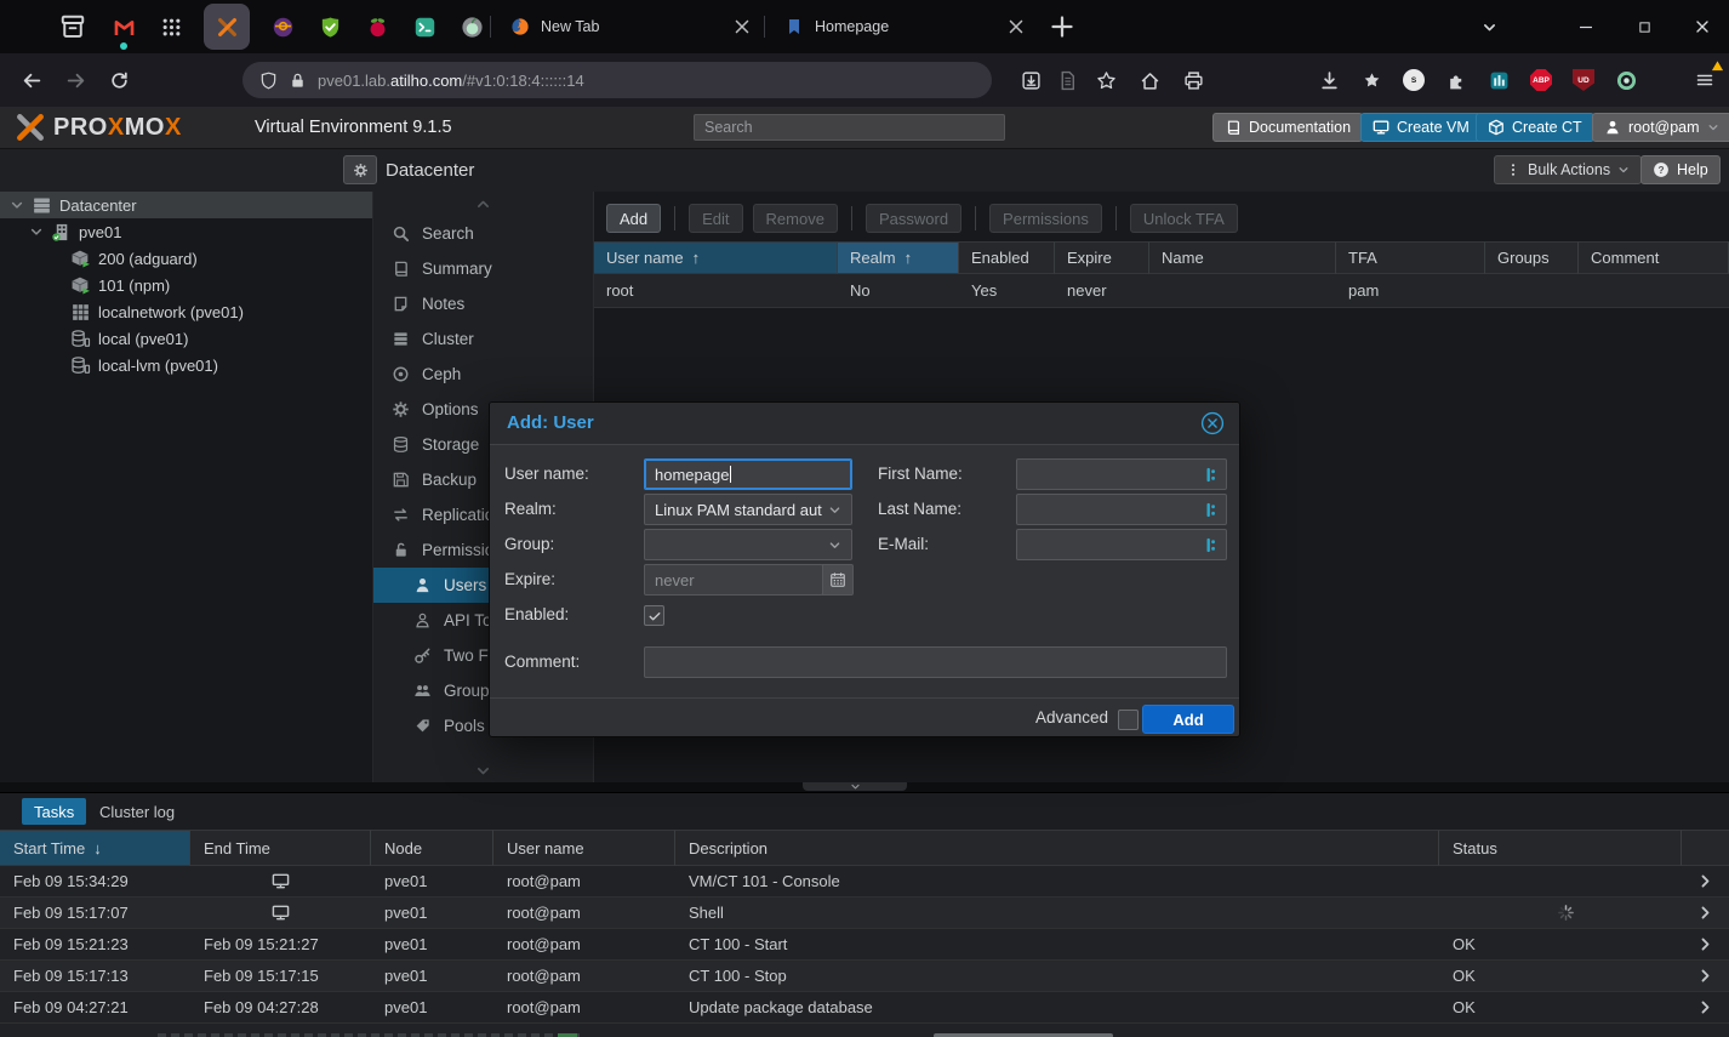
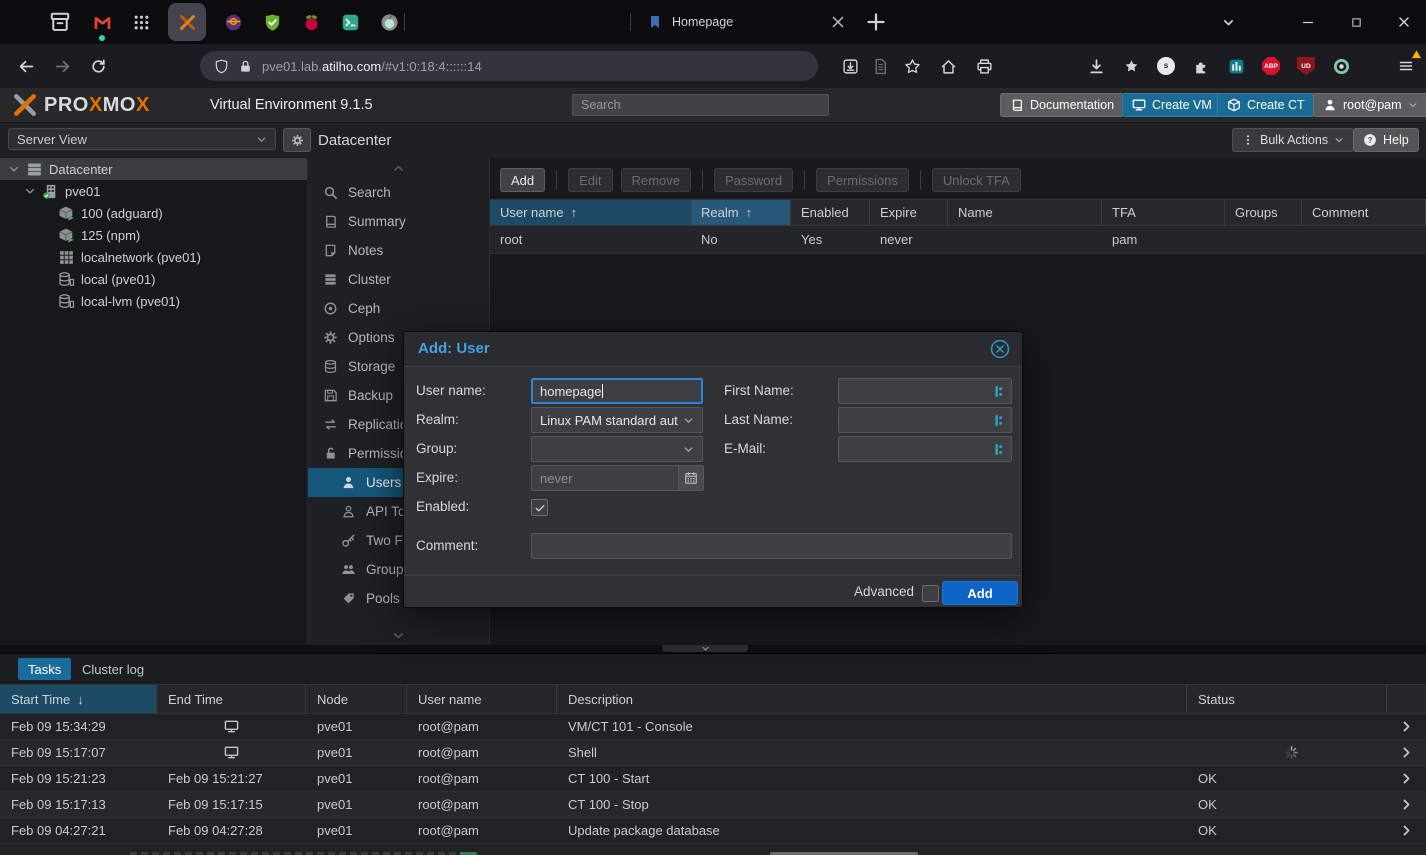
- New Tab
  Homepage
  pve01.lab.atilho.com/#v1:0:18:4::::::14
  PROXMOX
  Virtual Environment 9.1.5
  Search
  Documentation
  Create VM
  Create CT
  root@pam
+ Server View
  Datacenter
  Bulk Actions
  ?
  Help
  Datacenter
  pve01
- 200 (adguard)
+ 100 (adguard)
- 101 (npm)
+ 125 (npm)
  localnetwork (pve01)
  local (pve01)
  local-lvm (pve01)
  Search
  Summary
  Notes
  Cluster
  Ceph
  Options
  Storage
  Backup
  Replicati
  Permissi
  Users
  Group
  Pools
  Add
  Edit
  Remove
  Password
  Permissions
  Unlock TFA
  User name
  ↑
  Realm
  ↑
  Enabled
  Expire
  Name
  TFA
  Groups
  Comment
  root
  No
  Yes
  never
  pam
  Tasks
  Cluster log
  Start Time
  ↓
  End Time
  Node
  User name
  Description
  Status
  Feb 09 15:34:29
  pve01
  root@pam
  VM/CT 101 - Console
  Feb 09 15:17:07
  pve01
  root@pam
  Shell
  Feb 09 15:21:23
  Feb 09 15:21:27
  pve01
  root@pam
  CT 100 - Start
  OK
  Feb 09 15:17:13
  Feb 09 15:17:15
  pve01
  root@pam
  CT 100 - Stop
  OK
  Feb 09 04:27:21
  Feb 09 04:27:28
  pve01
  root@pam
  Update package database
  OK
  Add: User
  User name:
  homepage
  First Name:
  Realm:
  Linux PAM standard aut
  Last Name:
  Group:
  E-Mail:
  Expire:
  never
  Enabled:
  Comment:
  Advanced
  Add
